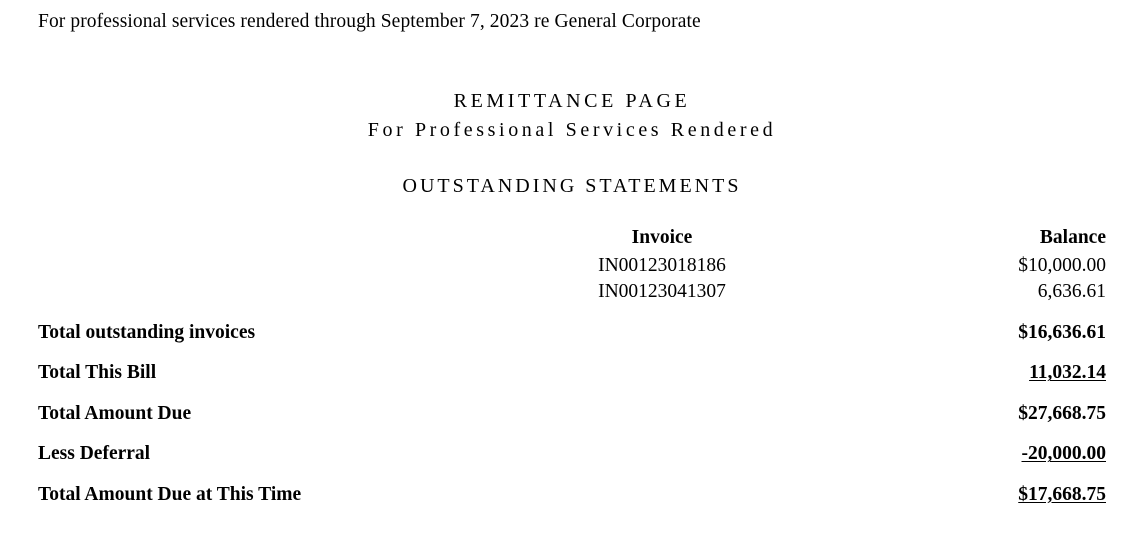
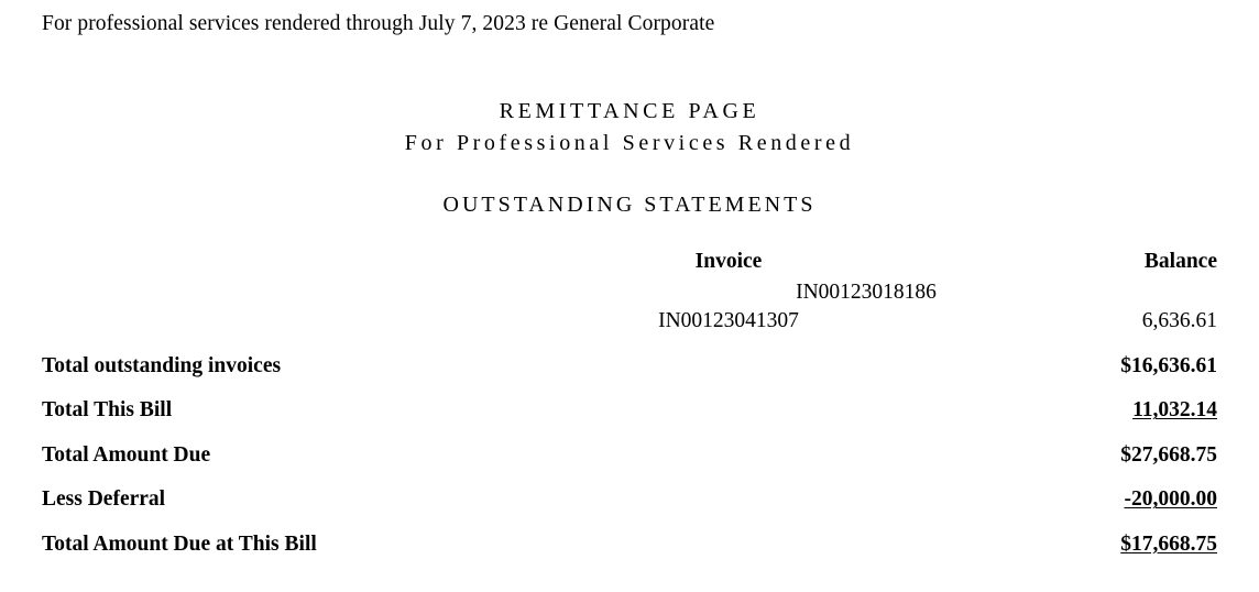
- For professional services rendered through September 7, 2023 re General Corporate
+ For professional services rendered through July 7, 2023 re General Corporate
  REMITTANCE PAGE
  For Professional Services Rendered
  OUTSTANDING STATEMENTS
  Invoice
  Balance
  IN00123018186
- $10,000.00
  IN00123041307
  6,636.61
  Total outstanding invoices
  $16,636.61
  Total This Bill
  11,032.14
  Total Amount Due
  $27,668.75
  Less Deferral
  -20,000.00
- Total Amount Due at This Time
+ Total Amount Due at This Bill
  $17,668.75
